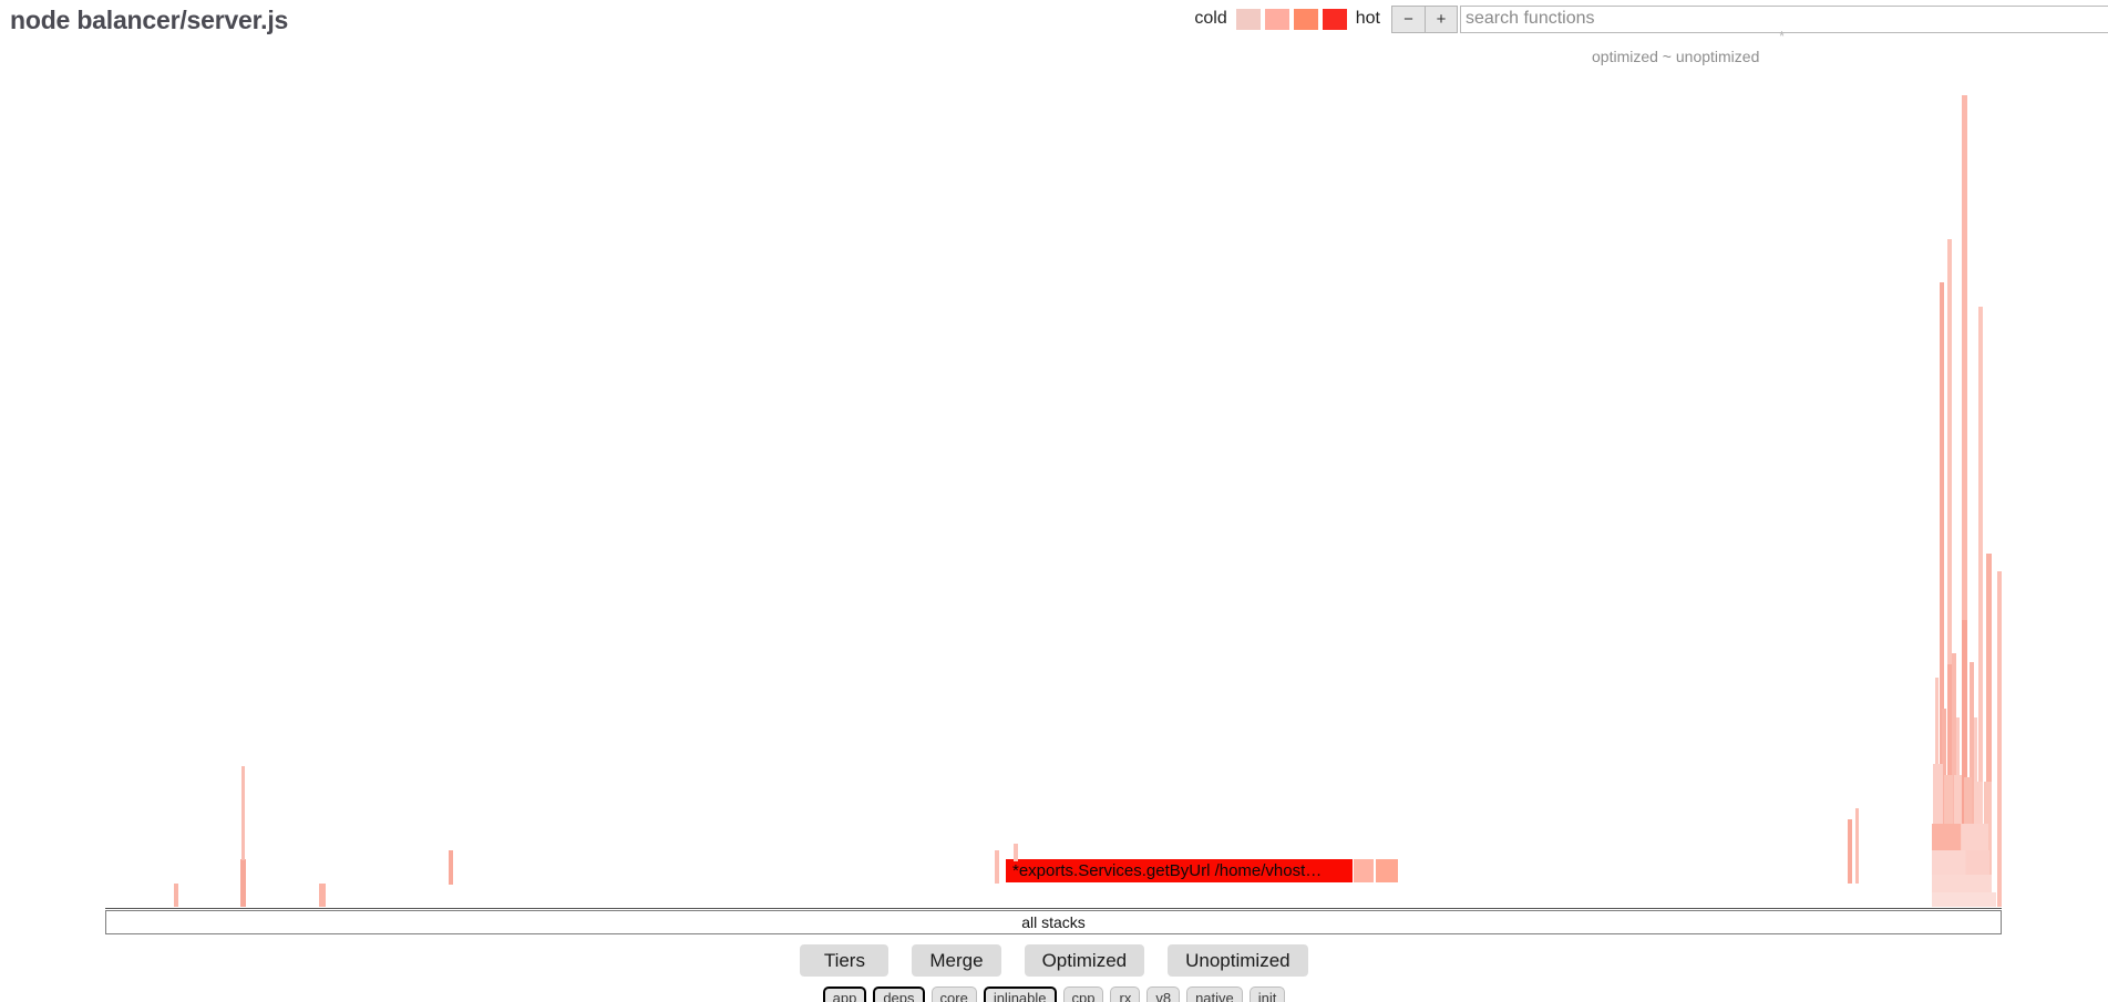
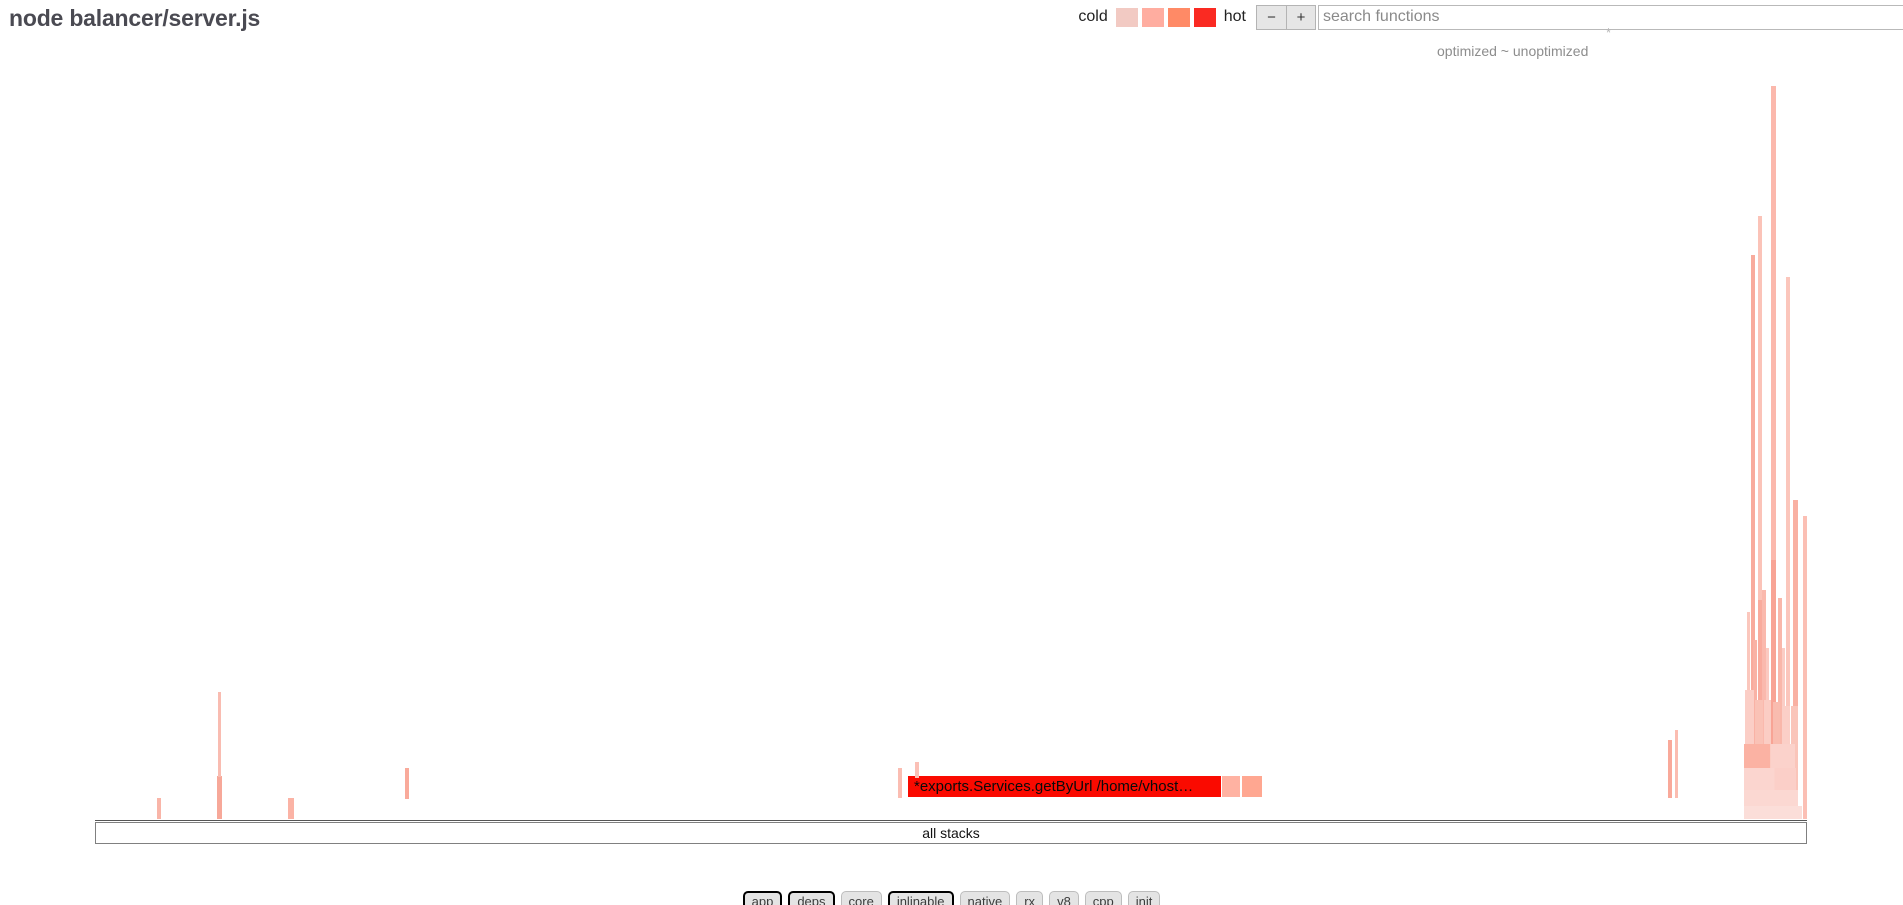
  node balancer/server.js
  cold
  hot
  −
  +
  search functions
  *
  optimized ~ unoptimized
  *exports.Services.getByUrl /home/vhost…
  all stacks
- Tiers
- Merge
- Optimized
- Unoptimized
  app
  deps
  core
  inlinable
- cpp
+ native
  rx
  v8
- native
+ cpp
  init
